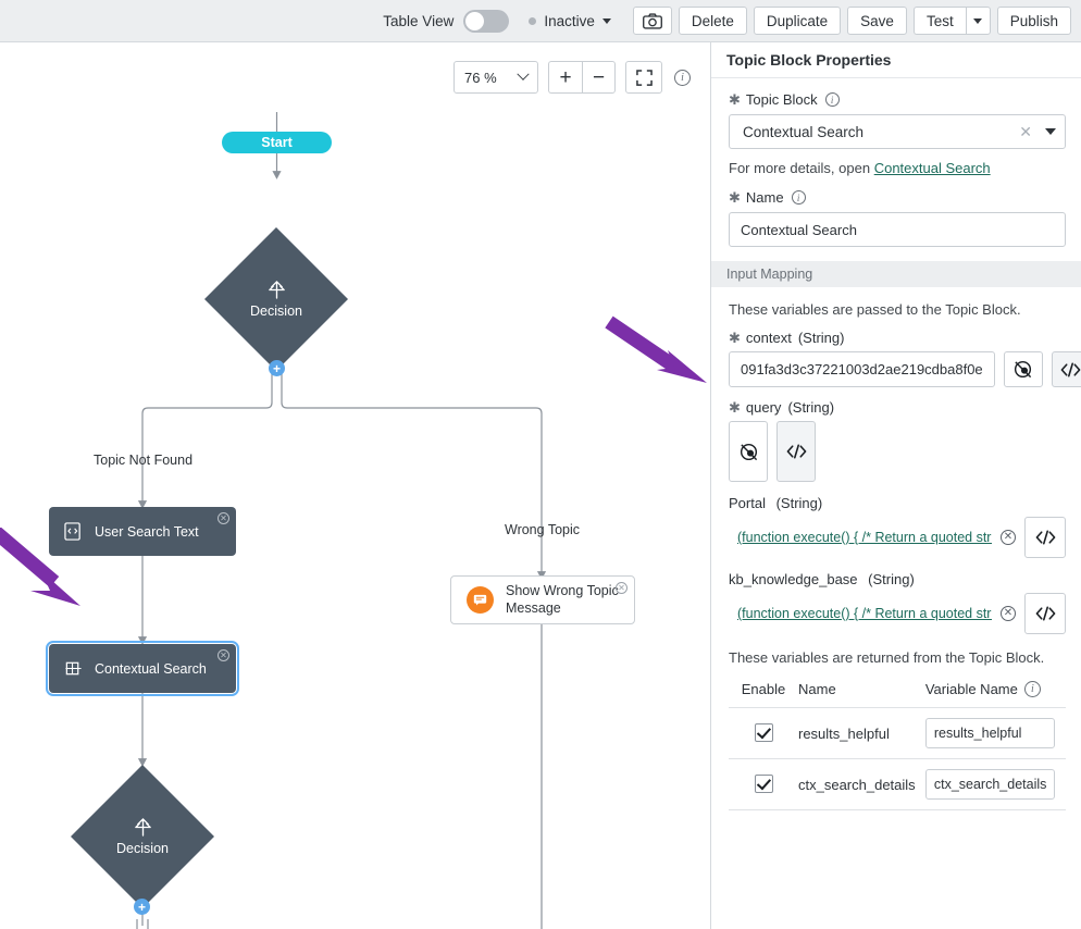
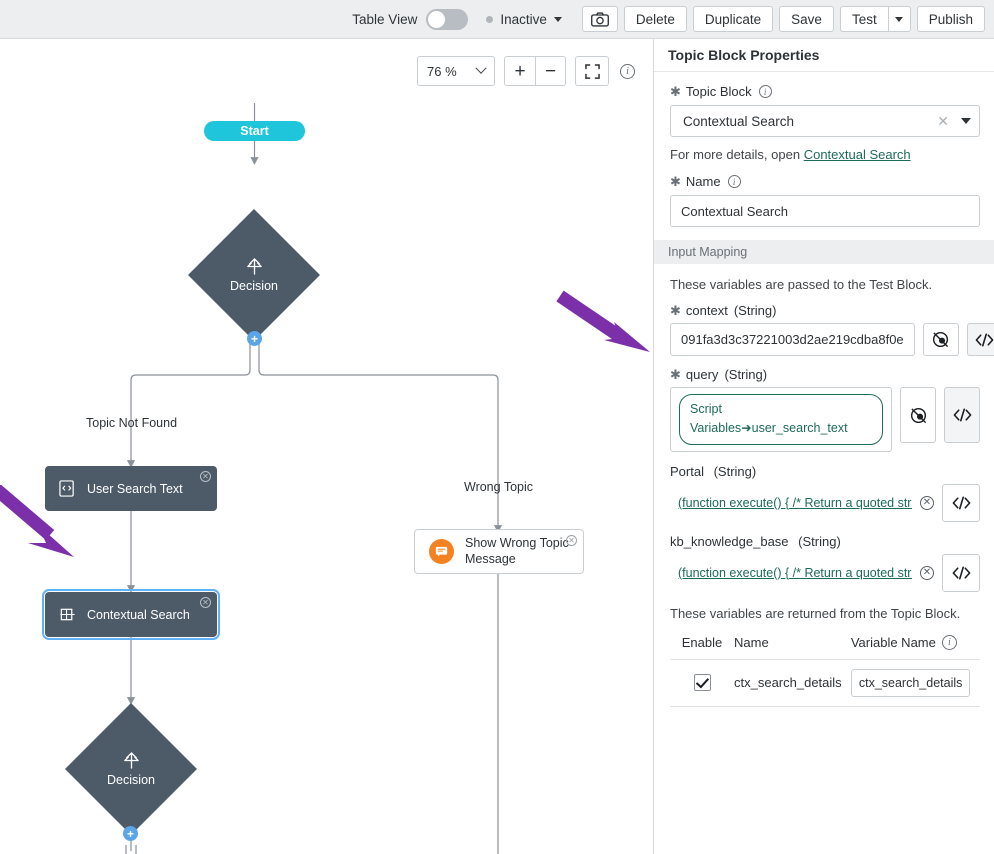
  Table View
  Inactive
  Delete
  Duplicate
  Save
  Test
  Publish
  76 %
  +
  −
  i
  Start
  Decision
  +
  Topic Not Found
  Wrong Topic
  User Search Text
  ✕
  Contextual Search
  ✕
  Decision
  +
  Show Wrong Topic Message
  ✕
  Topic Block Properties
  ✱
  Topic Block
  i
  Contextual Search
  ✕
  For more details, open Contextual Search
  ✱
  Name
  i
  Contextual Search
  Input Mapping
- These variables are passed to the Topic Block.
+ These variables are passed to the Test Block.
  ✱
  context
  (String)
  091fa3d3c37221003d2ae219cdba8f0e
  ✱
  query
  (String)
+ Script Variables➜user_search_text
  Portal (String)
  (function execute() { /* Return a quoted str
  ✕
  kb_knowledge_base (String)
  (function execute() { /* Return a quoted str
  ✕
  These variables are returned from the Topic Block.
  Enable	Name	Variable Name i
- 	results_helpful	results_helpful
  	ctx_search_details	ctx_search_details
